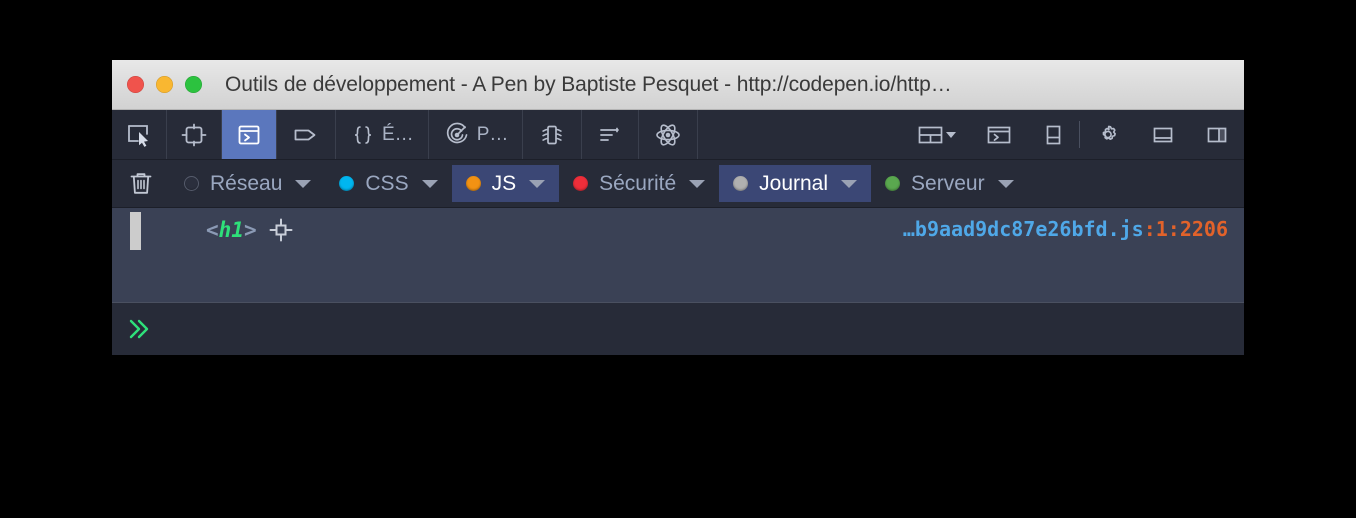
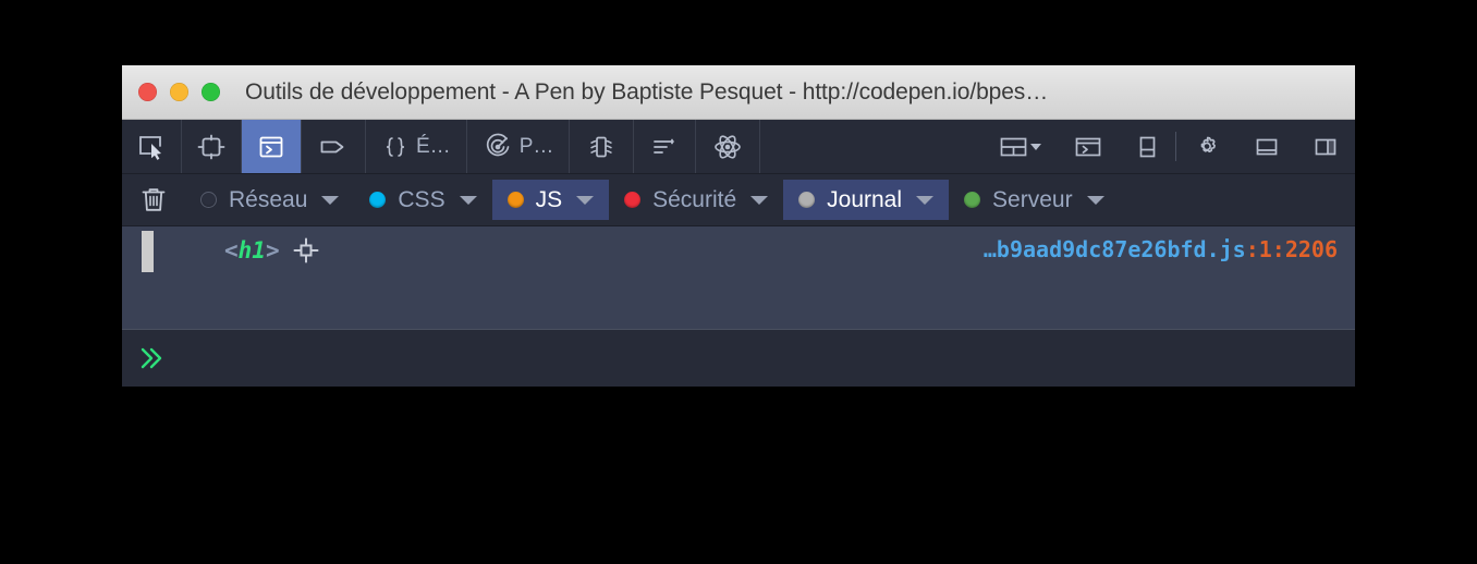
- Outils de développement - A Pen by Baptiste Pesquet - http://codepen.io/http…
+ Outils de développement - A Pen by Baptiste Pesquet - http://codepen.io/bpes…
  É…
  P…
  Réseau
  CSS
  JS
  Sécurité
  Journal
  Serveur
  <h1>
  …b9aad9dc87e26bfd.js:1:2206
